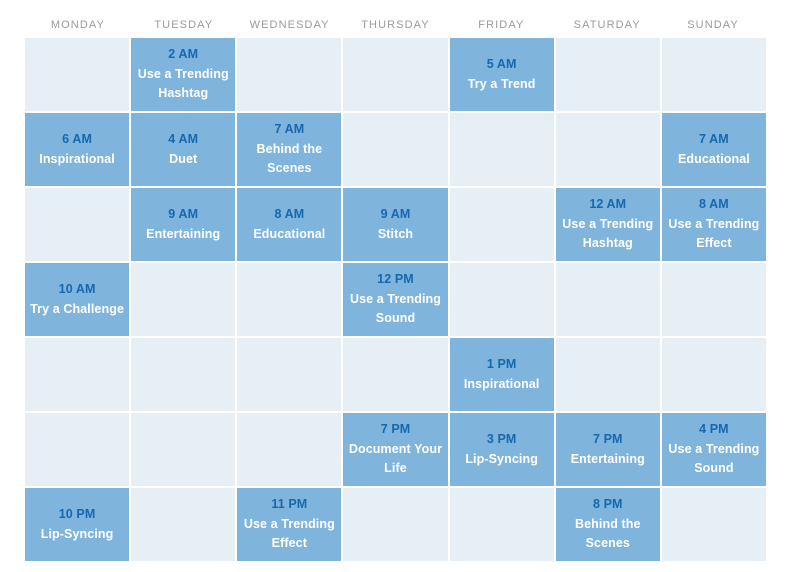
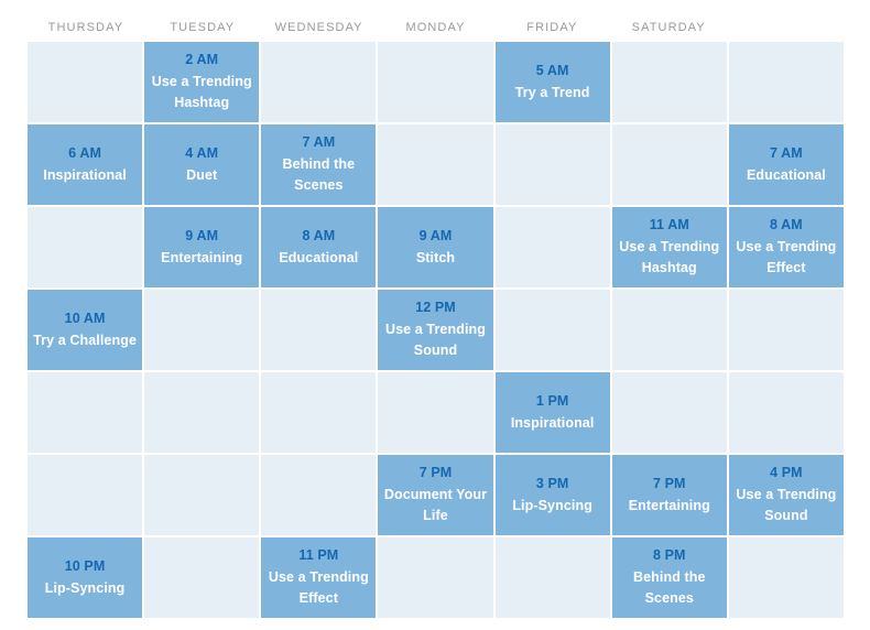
- MONDAY
+ THURSDAY
  TUESDAY
  WEDNESDAY
- THURSDAY
+ MONDAY
  FRIDAY
  SATURDAY
- SUNDAY
  2 AM
  Use a Trending Hashtag
  5 AM
  Try a Trend
  6 AM
  Inspirational
  4 AM
  Duet
  7 AM
  Behind the Scenes
  7 AM
  Educational
  9 AM
  Entertaining
  8 AM
  Educational
  9 AM
  Stitch
- 12 AM
+ 11 AM
  Use a Trending Hashtag
  8 AM
  Use a Trending Effect
  10 AM
  Try a Challenge
  12 PM
  Use a Trending Sound
  1 PM
  Inspirational
  7 PM
  Document Your Life
  3 PM
  Lip-Syncing
  7 PM
  Entertaining
  4 PM
  Use a Trending Sound
  10 PM
  Lip-Syncing
  11 PM
  Use a Trending Effect
  8 PM
  Behind the Scenes
